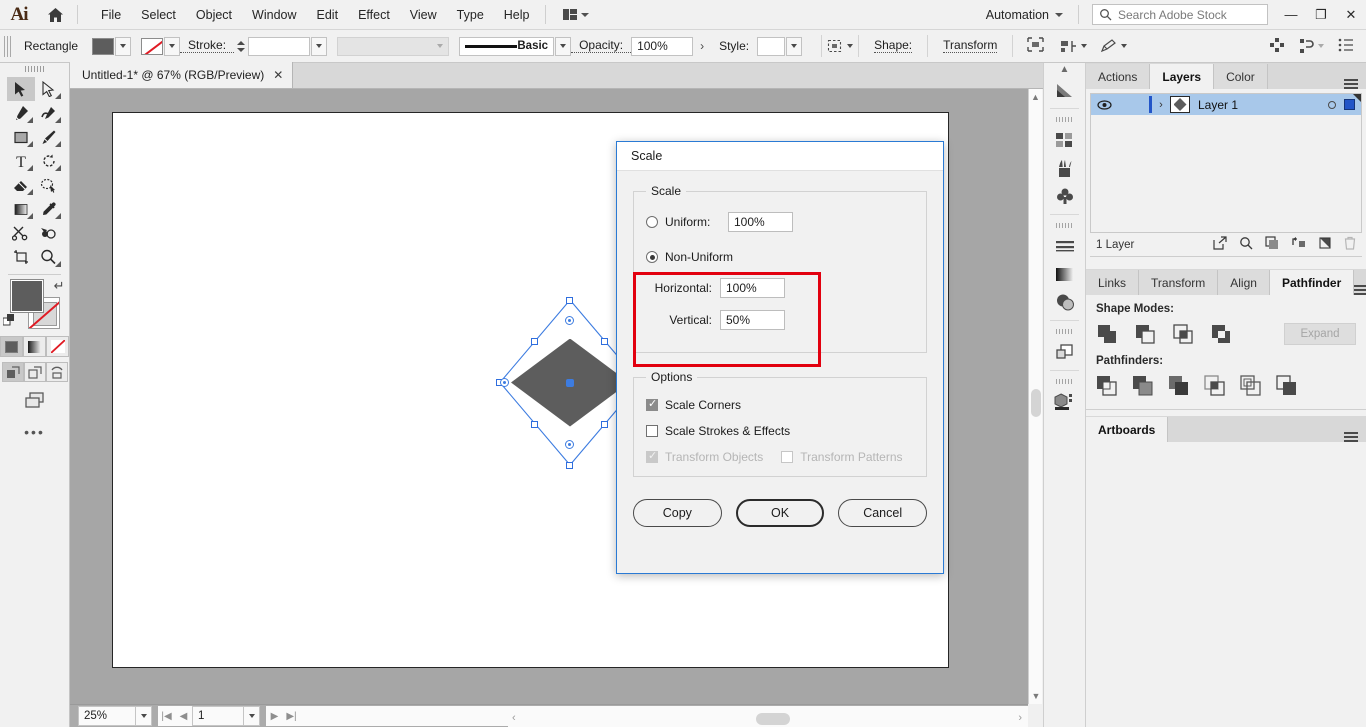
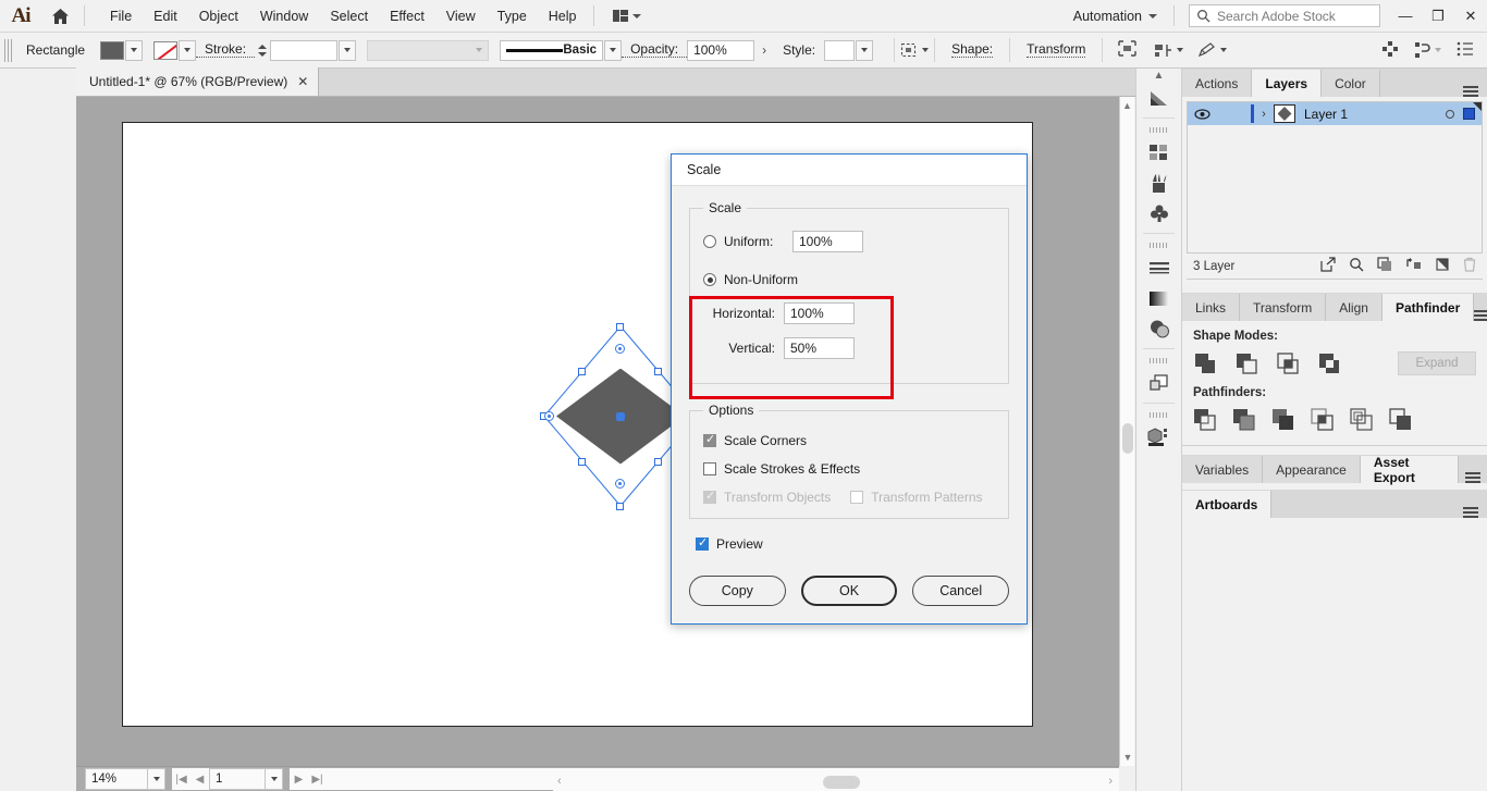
  Ai
  File
- Select
+ Edit
  Object
  Window
- Edit
+ Select
  Effect
  View
  Type
  Help
  Automation
  Search Adobe Stock
  —
  ❐
  ✕
  Rectangle
  Stroke:
  Basic
  Opacity:
  100%
  ›
  Style:
  Shape:
  Transform
  Untitled-1* @ 67% (RGB/Preview)
  ✕
- T
- ↵
- •••
  ▲
  ▼
- 25%
+ 14%
  |◀
  ◀
  1
  ▶
  ▶|
  ‹
  ›
  ▲
  Actions
  Layers
  Color
  ›
  Layer 1
- 1 Layer
+ 3 Layer
  Links
  Transform
  Align
  Pathfinder
  Shape Modes:
  Expand
  Pathfinders:
+ Variables
+ Appearance
+ Asset Export
  Artboards
  Scale
  Scale
  Uniform:
  100%
  Non-Uniform
  Horizontal:
  100%
  Vertical:
  50%
  Options
  Scale Corners
  Scale Strokes & Effects
  Transform Objects
  Transform Patterns
+ Preview
  Copy
  OK
  Cancel
